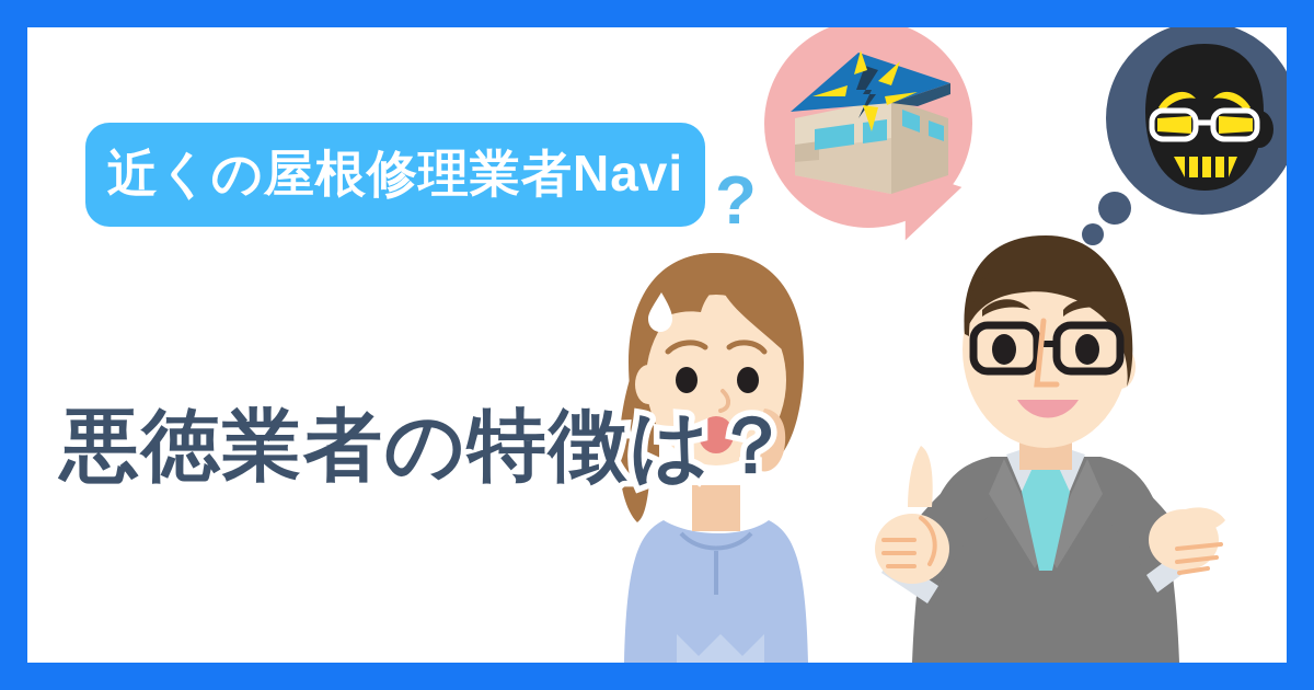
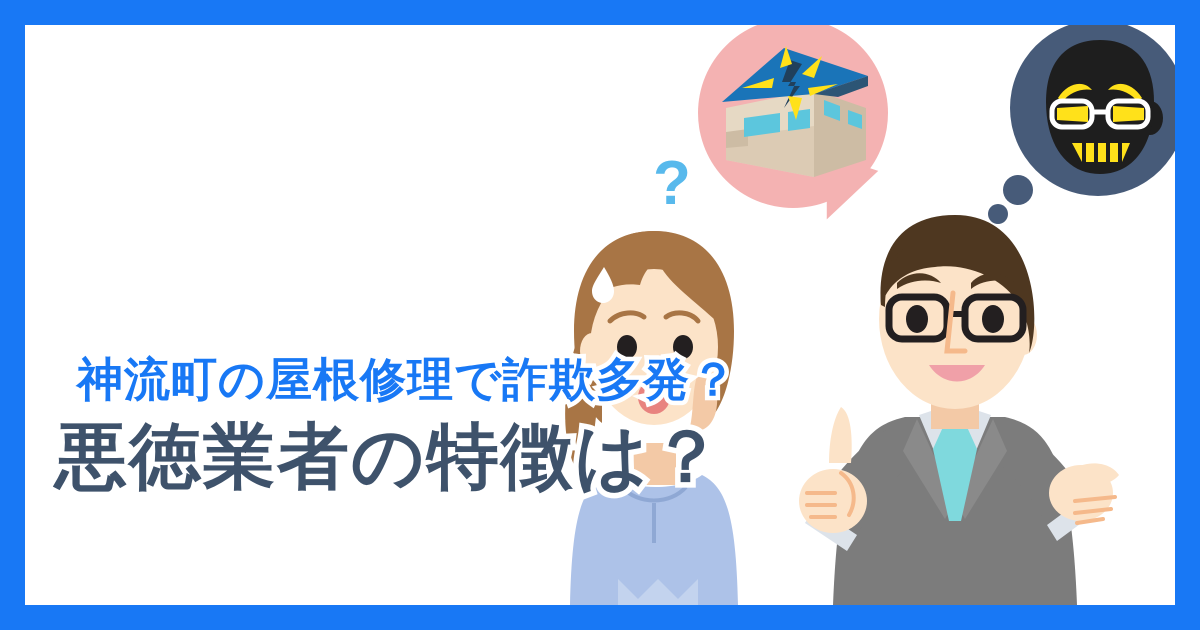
- 近くの屋根修理業者Navi
  ?
+ 神流町の屋根修理で詐欺多発？
  悪徳業者の特徴は？
